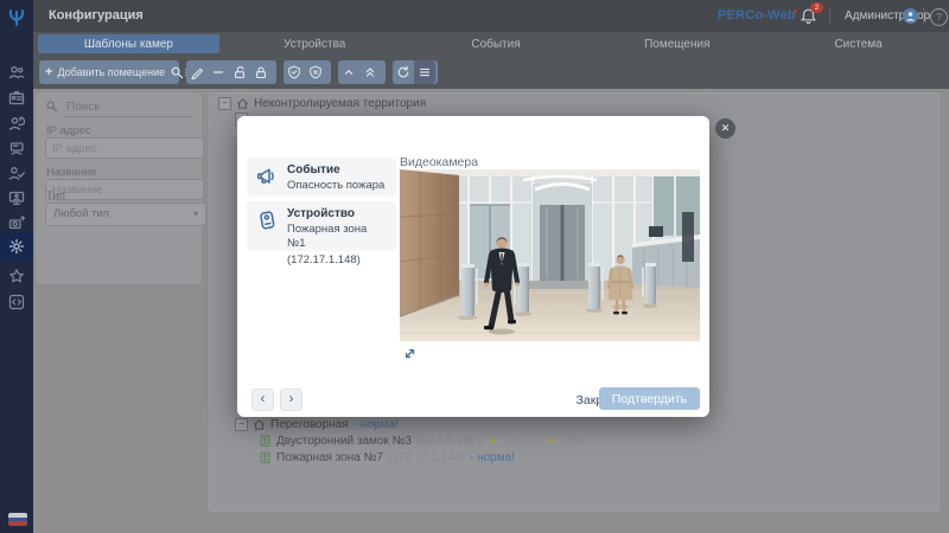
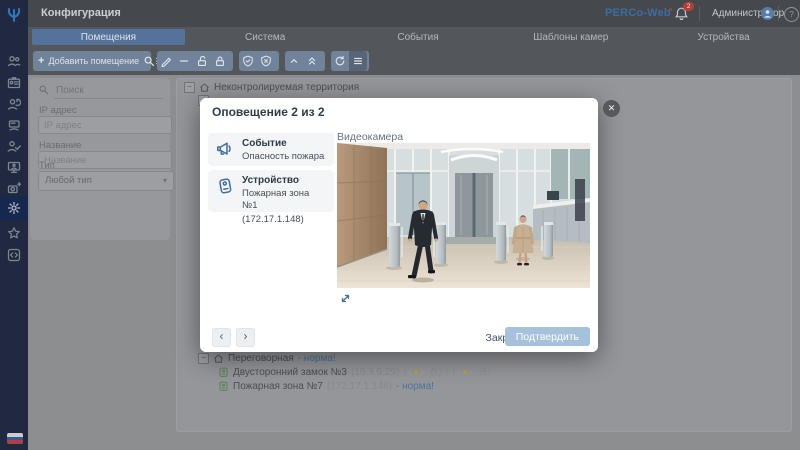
  Конфигурация
  PERCo-Web
  Администор
  ?
- Шаблоны камер
+ Помещения
- Устройства
+ Система
  События
- Помещения
+ Шаблоны камер
- Система
+ Устройства
  +
  Добавить помещение
  Поиск
  IP адрес
  IP адрес
  Название
  Название
  Тип
  Любой тип
  ▾
  −
  Неконтролируемая территория
  −
  Переговорная
  - норма!
  Двусторонний замок №3
  Пожарная зона №7
  - норма!
+ Оповещение 2 из 2
  Событие
  Опасность пожара
  Устройство
  Пожарная зона №1
  (172.17.1.148)
  Видеокамера
  ‹
  ›
  Подтвердить
  ✕
